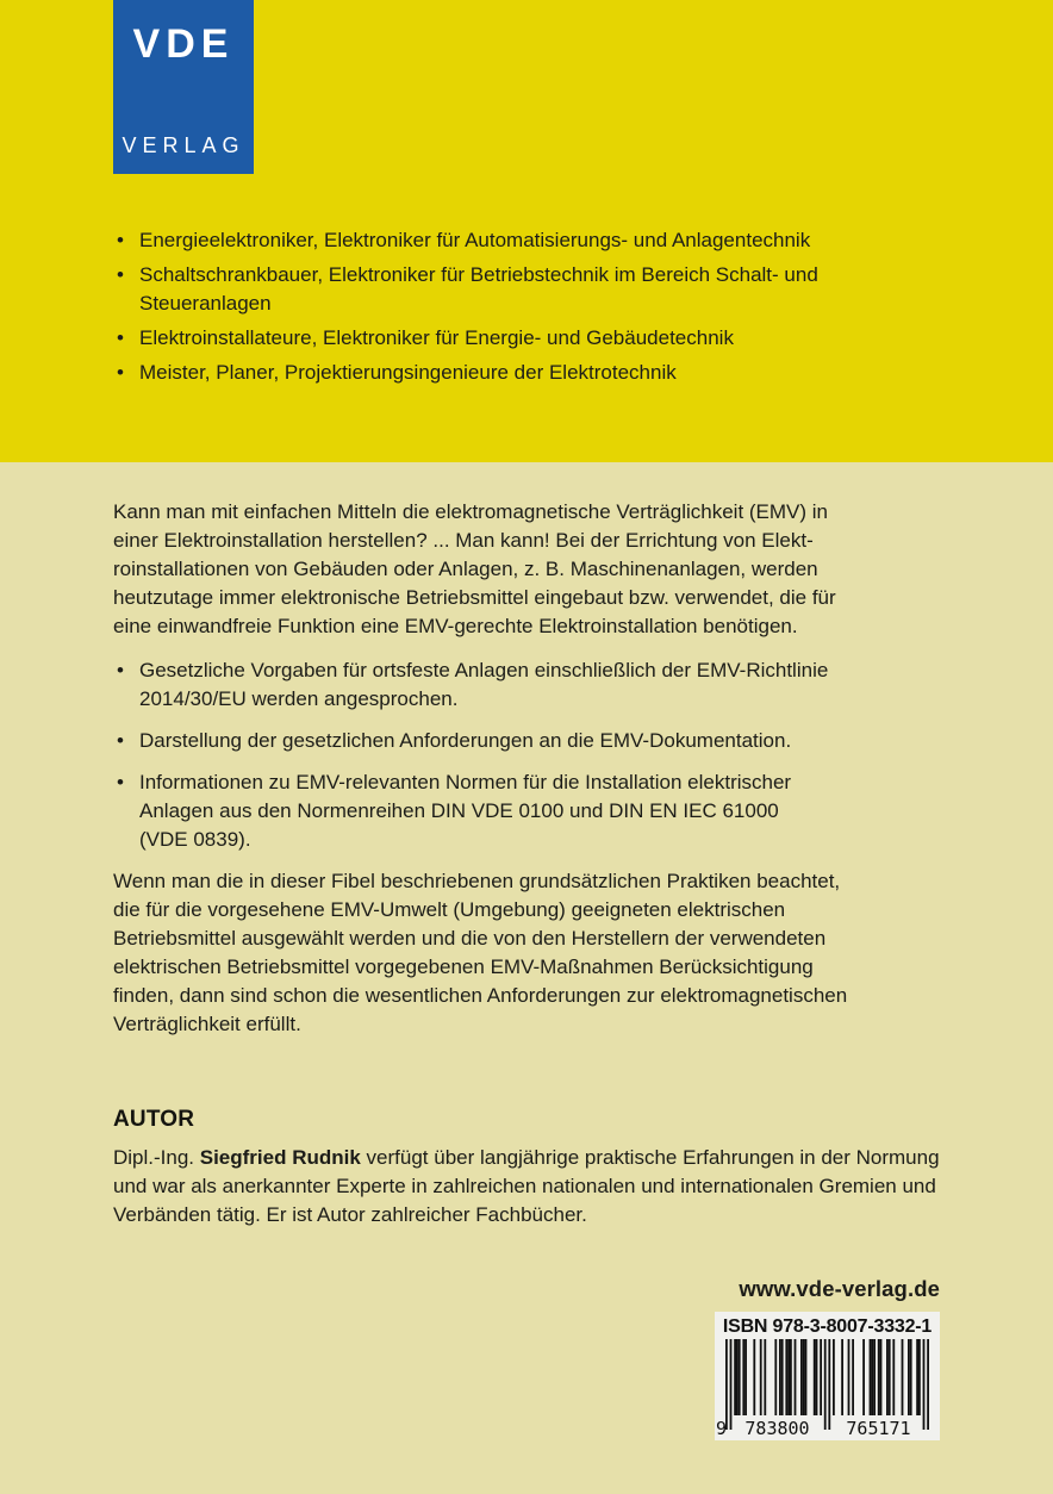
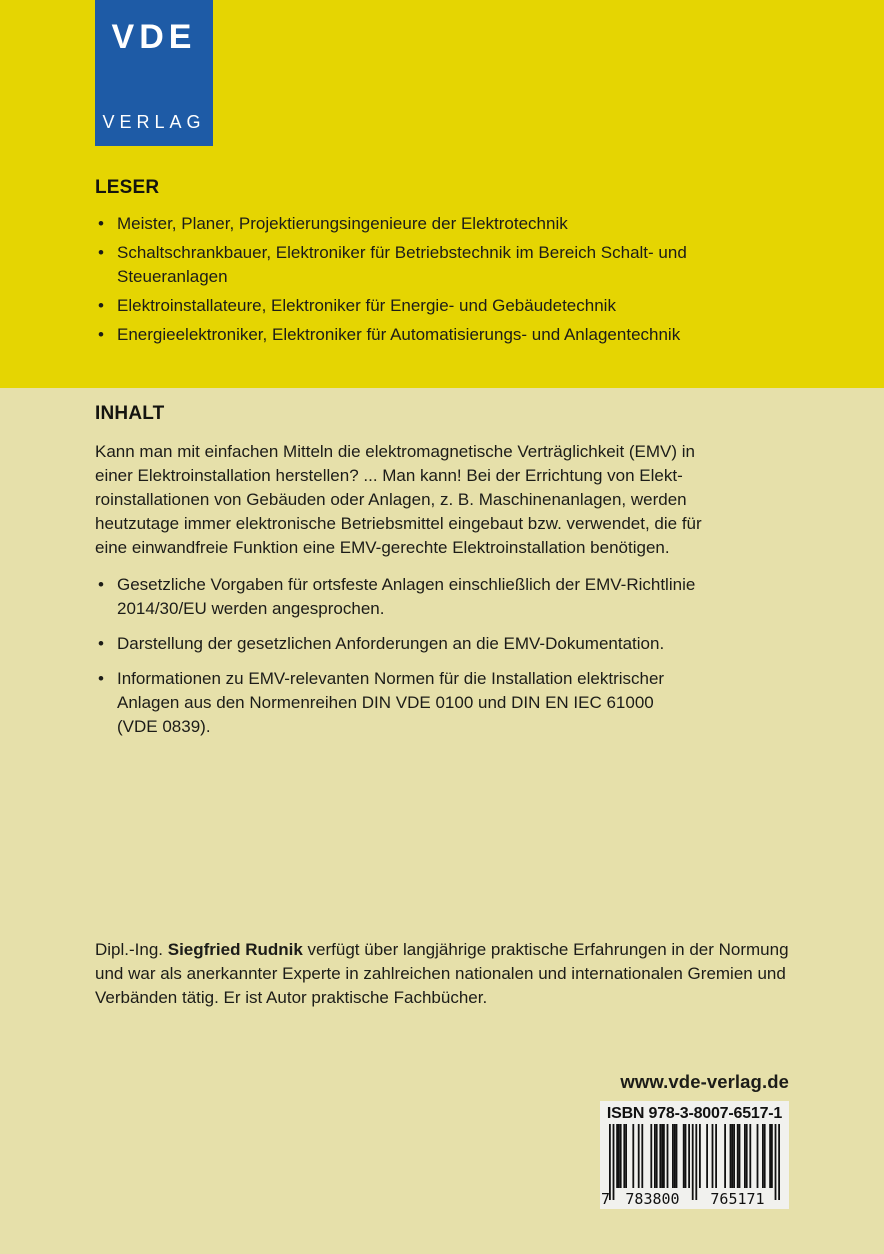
  VDE
  VERLAG
+ LESER
  •
- Energieelektroniker, Elektroniker für Automatisierungs- und Anlagentechnik
+ Meister, Planer, Projektierungsingenieure der Elektrotechnik
  •
  Schaltschrankbauer, Elektroniker für Betriebstechnik im Bereich Schalt- und
  Steueranlagen
  •
  Elektroinstallateure, Elektroniker für Energie- und Gebäudetechnik
  •
- Meister, Planer, Projektierungsingenieure der Elektrotechnik
+ Energieelektroniker, Elektroniker für Automatisierungs- und Anlagentechnik
+ INHALT
  Kann man mit einfachen Mitteln die elektromagnetische Verträglichkeit (EMV) in
  einer Elektroinstallation herstellen? ... Man kann! Bei der Errichtung von Elekt-
  roinstallationen von Gebäuden oder Anlagen, z. B. Maschinenanlagen, werden
  heutzutage immer elektronische Betriebsmittel eingebaut bzw. verwendet, die für
  eine einwandfreie Funktion eine EMV-gerechte Elektroinstallation benötigen.
  •
  Gesetzliche Vorgaben für ortsfeste Anlagen einschließlich der EMV-Richtlinie
  2014/30/EU werden angesprochen.
  •
  Darstellung der gesetzlichen Anforderungen an die EMV-Dokumentation.
  •
  Informationen zu EMV-relevanten Normen für die Installation elektrischer
  Anlagen aus den Normenreihen DIN VDE 0100 und DIN EN IEC 61000
  (VDE 0839).
- Wenn man die in dieser Fibel beschriebenen grundsätzlichen Praktiken beachtet,
- die für die vorgesehene EMV-Umwelt (Umgebung) geeigneten elektrischen
- Betriebsmittel ausgewählt werden und die von den Herstellern der verwendeten
- elektrischen Betriebsmittel vorgegebenen EMV-Maßnahmen Berücksichtigung
- finden, dann sind schon die wesentlichen Anforderungen zur elektromagnetischen
- Verträglichkeit erfüllt.
- AUTOR
- Dipl.-Ing. Siegfried Rudnik verfügt über langjährige praktische Erfahrungen in der Normung und war als anerkannter Experte in zahlreichen nationalen und internationalen Gremien und Verbänden tätig. Er ist Autor zahlreicher Fachbücher.
+ Dipl.-Ing. Siegfried Rudnik verfügt über langjährige praktische Erfahrungen in der Normung und war als anerkannter Experte in zahlreichen nationalen und internationalen Gremien und Verbänden tätig. Er ist Autor praktische Fachbücher.
  www.vde-verlag.de
- ISBN 978-3-8007-3332-1
+ ISBN 978-3-8007-6517-1
- 9
+ 7
  783800
  765171
